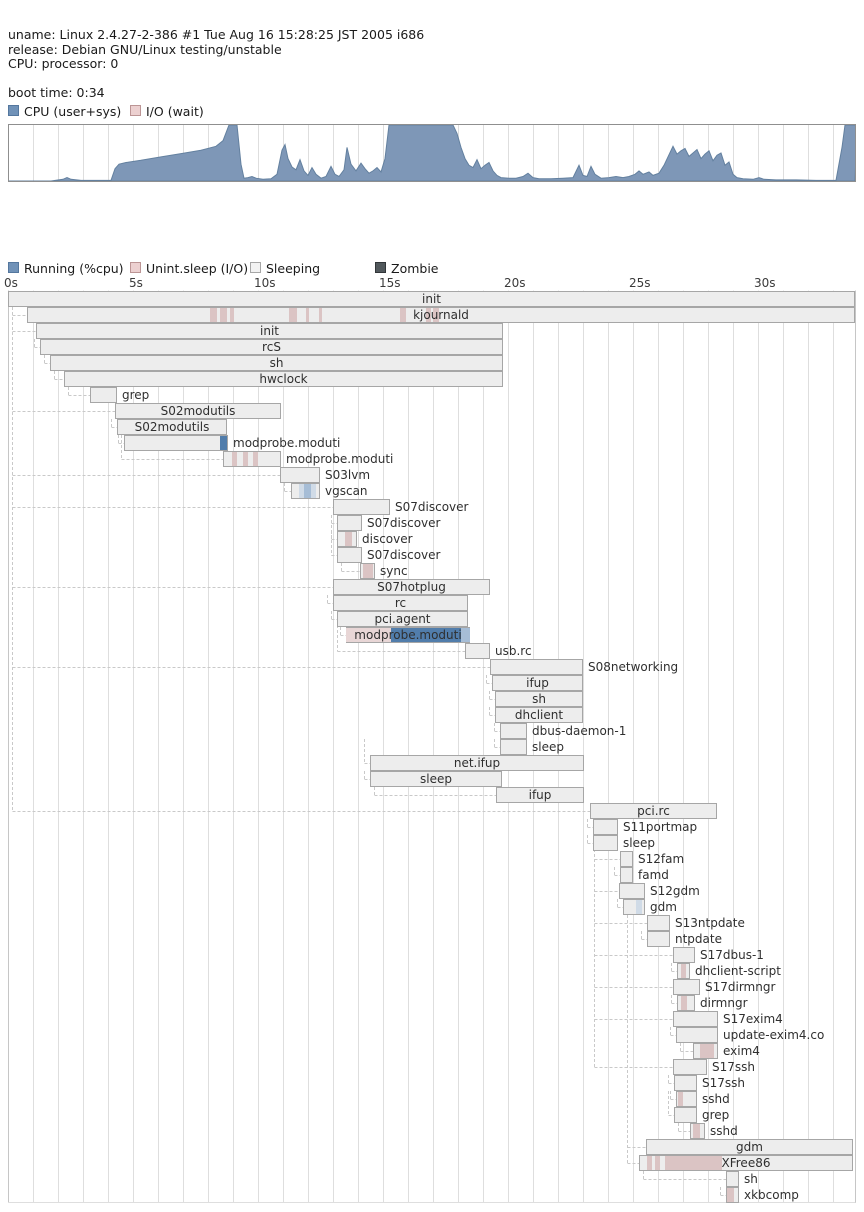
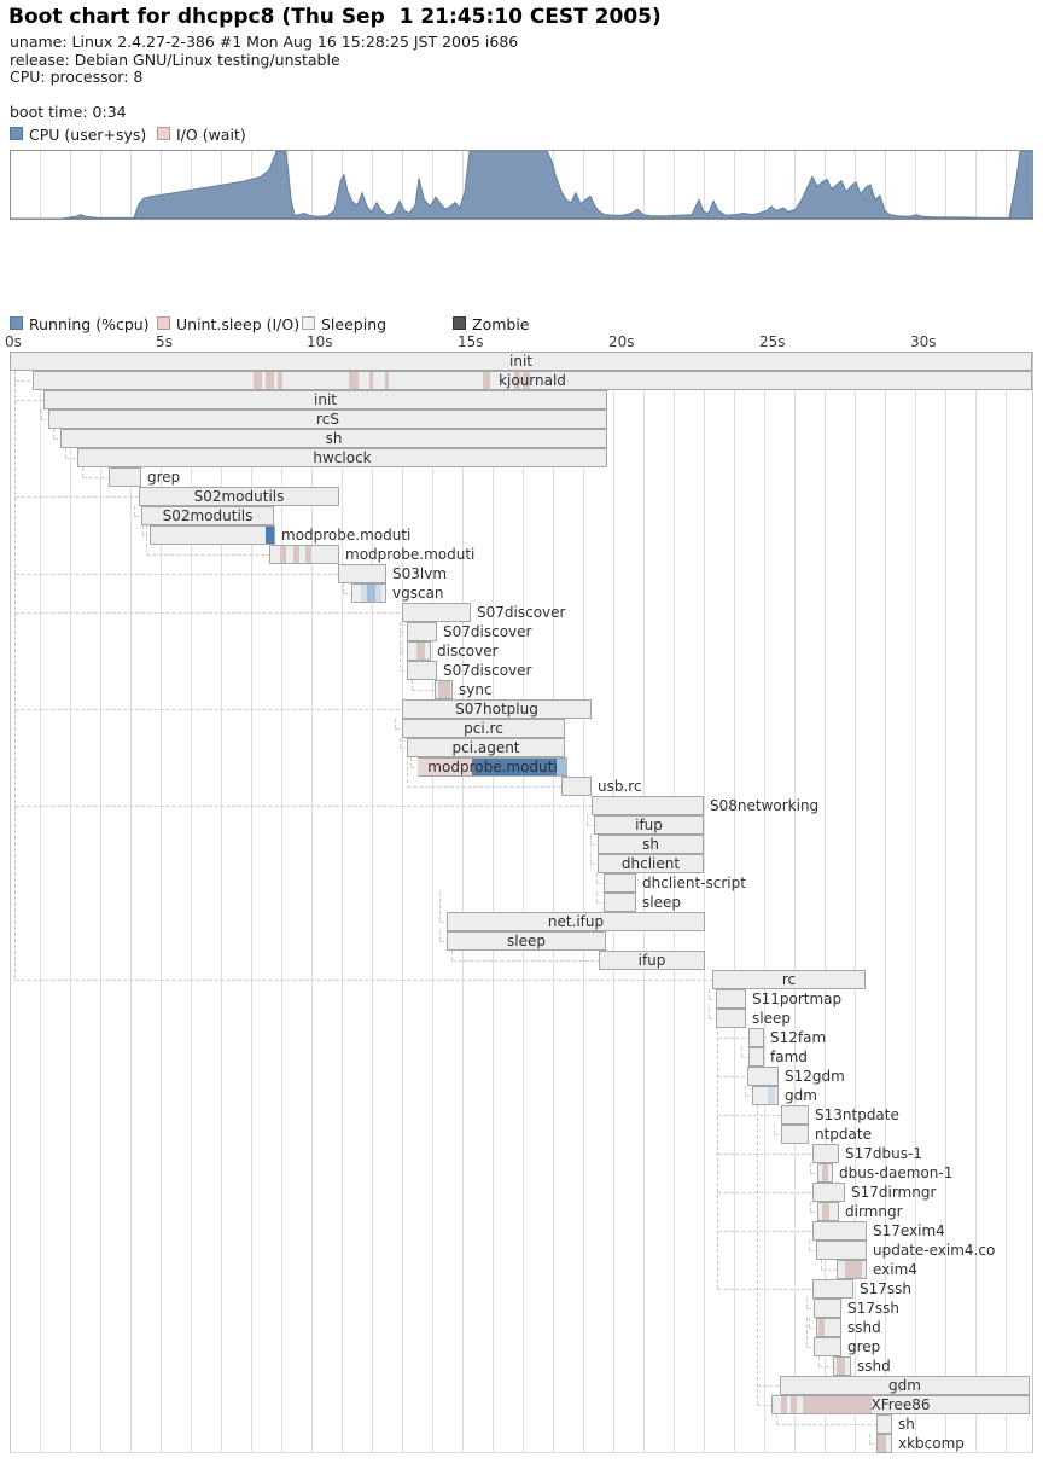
+ Boot chart for dhcppc8 (Thu Sep 1 21:45:10 CEST 2005)
- uname: Linux 2.4.27-2-386 #1 Tue Aug 16 15:28:25 JST 2005 i686
+ uname: Linux 2.4.27-2-386 #1 Mon Aug 16 15:28:25 JST 2005 i686
  release: Debian GNU/Linux testing/unstable
- CPU: processor: 0
+ CPU: processor: 8
  boot time: 0:34
  CPU (user+sys)
  I/O (wait)
  Running (%cpu)
  Unint.sleep (I/O)
  Sleeping
  Zombie
  0s
  5s
  10s
  15s
  20s
  25s
  30s
  init
  kjournald
  init
  rcS
  sh
  hwclock
  grep
  S02modutils
  S02modutils
  modprobe.moduti
  modprobe.moduti
  S03lvm
  vgscan
  S07discover
  S07discover
  discover
  S07discover
  sync
  S07hotplug
- rc
+ pci.rc
  pci.agent
  modprobe.moduti
  usb.rc
  S08networking
  ifup
  sh
  dhclient
- dbus-daemon-1
+ dhclient-script
  sleep
  net.ifup
  sleep
  ifup
- pci.rc
+ rc
  S11portmap
  sleep
  S12fam
  famd
  S12gdm
  gdm
  S13ntpdate
  ntpdate
  S17dbus-1
- dhclient-script
+ dbus-daemon-1
  S17dirmngr
  dirmngr
  S17exim4
  update-exim4.co
  exim4
  S17ssh
  S17ssh
  sshd
  grep
  sshd
  gdm
  XFree86
  sh
  xkbcomp
